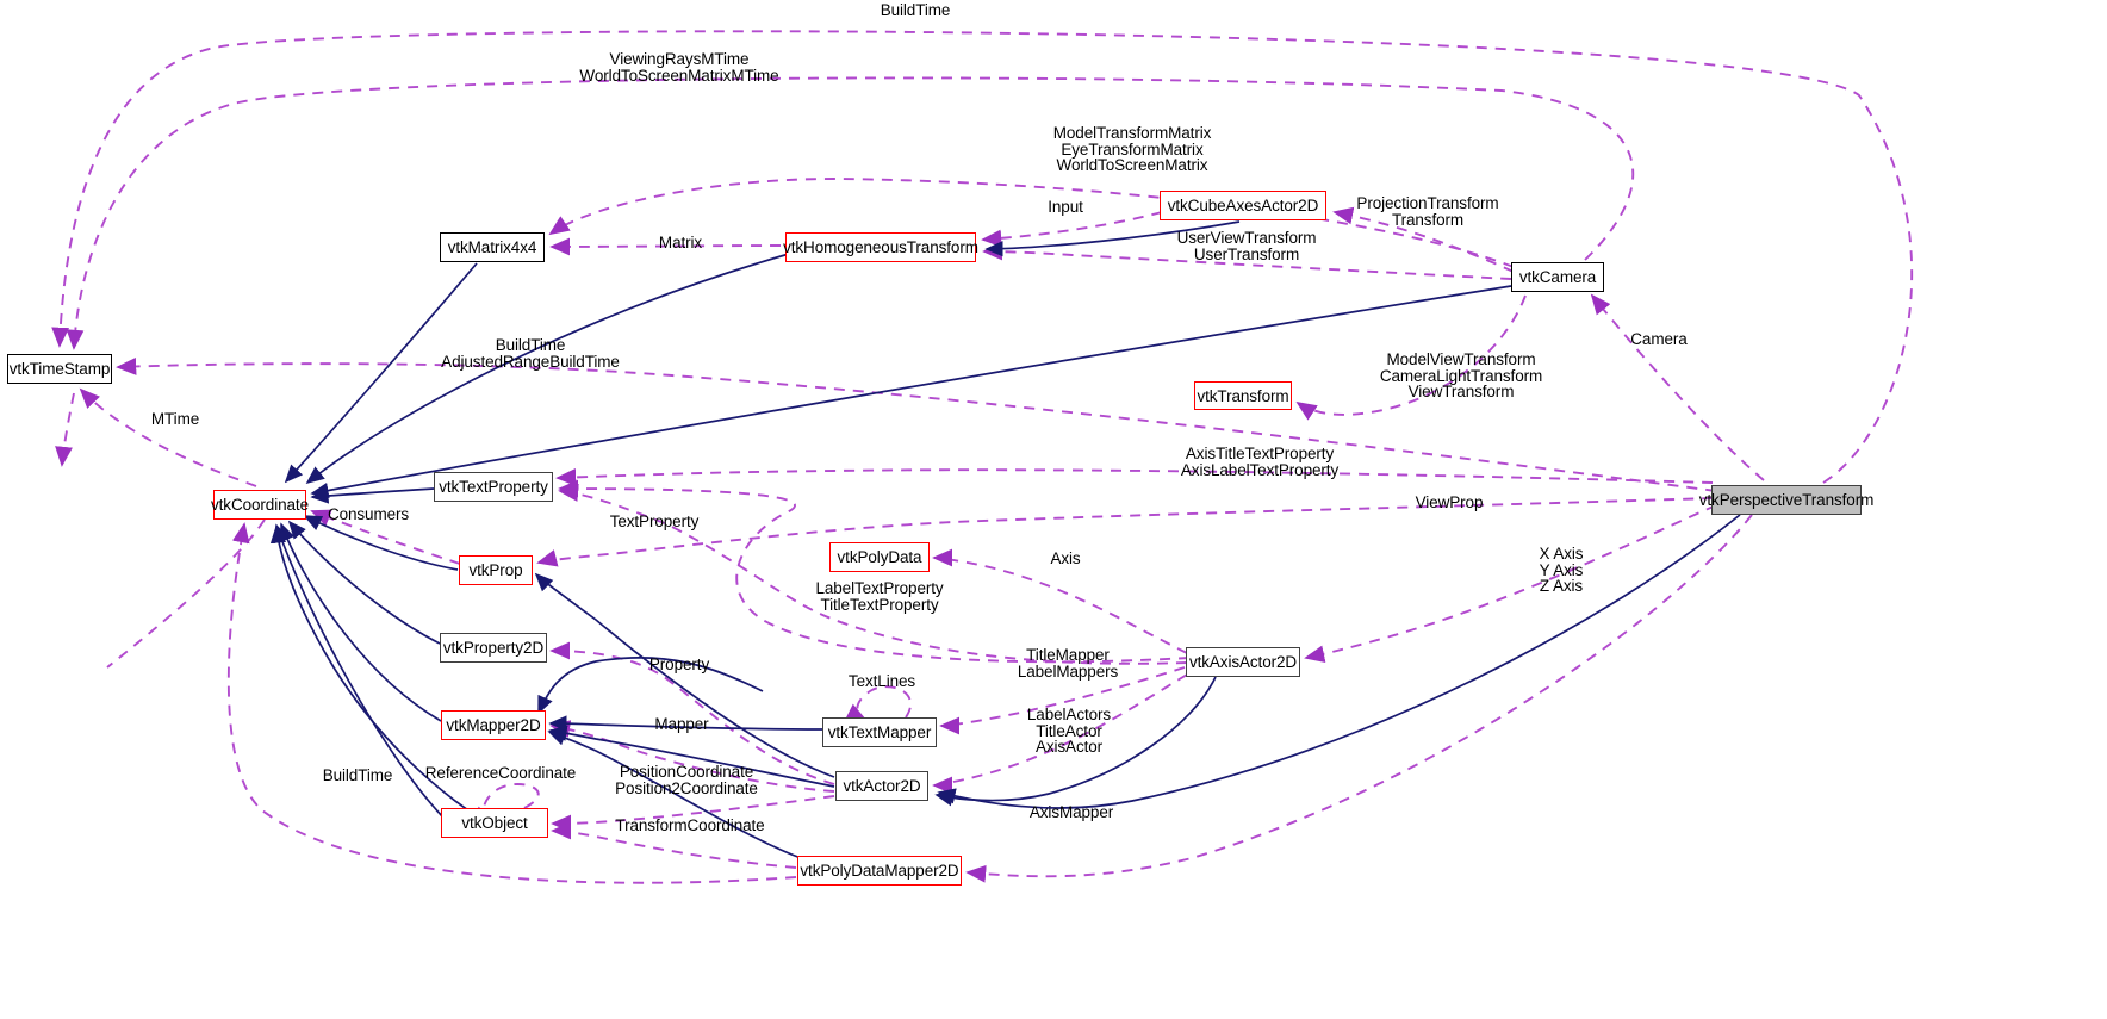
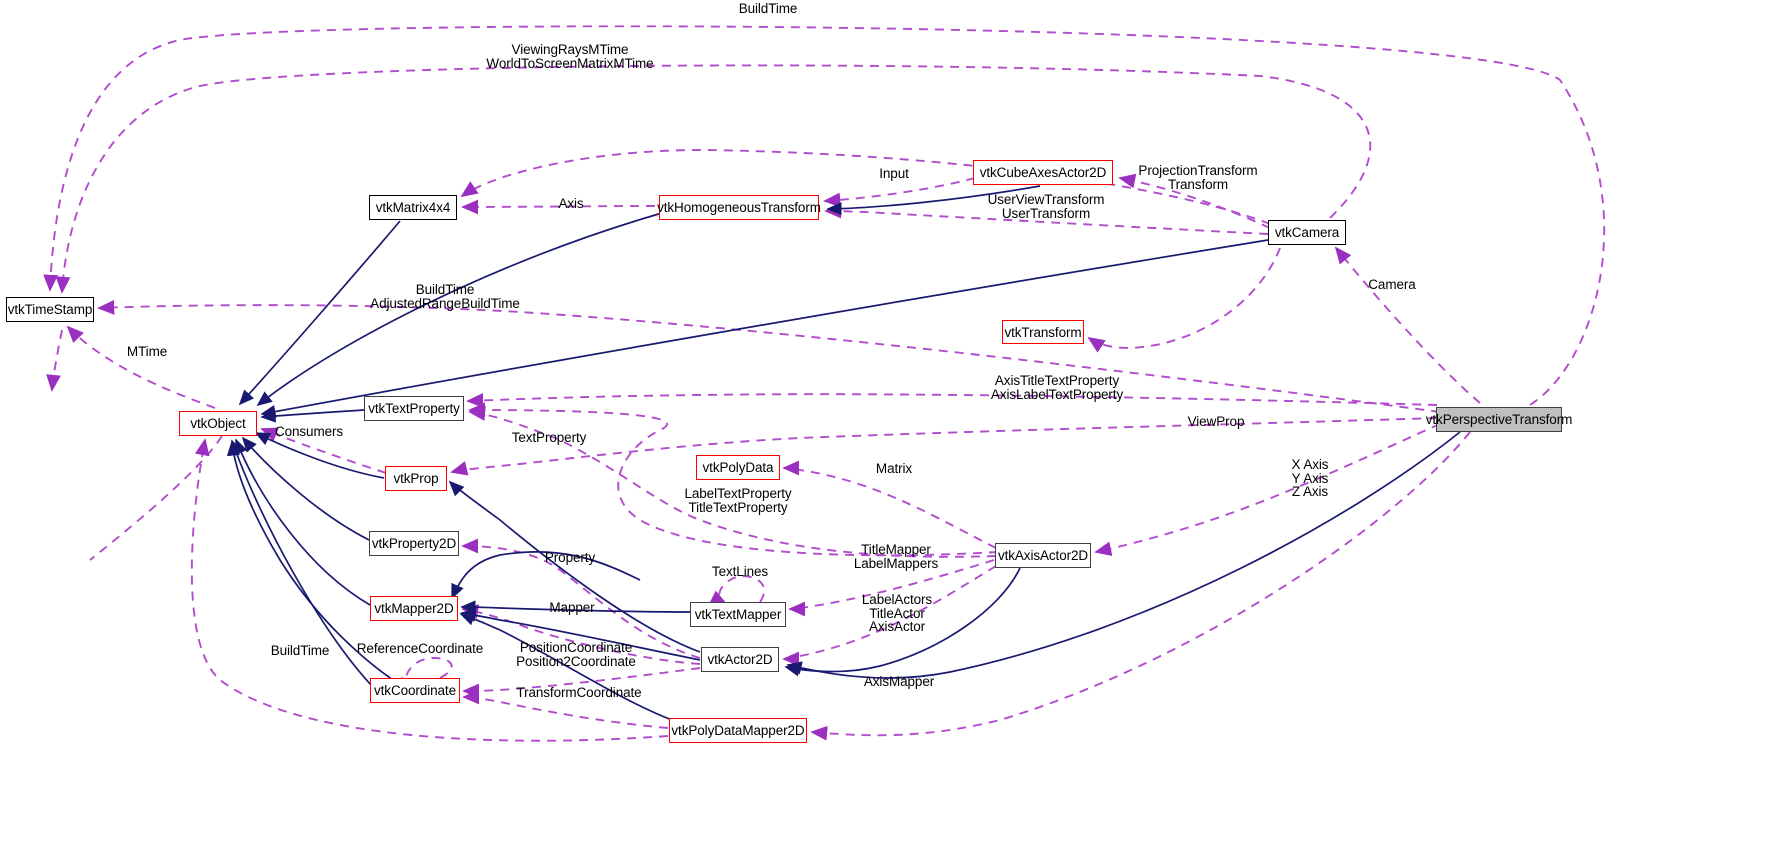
  vtkTimeStamp
  vtkMatrix4x4
  vtkHomogeneousTransform
  vtkCubeAxesActor2D
  vtkCamera
- vtkCoordinate
+ vtkObject
  vtkTextProperty
  vtkTransform
  vtkPerspectiveTransform
  vtkProp
  vtkPolyData
  vtkProperty2D
  vtkAxisActor2D
  vtkMapper2D
  vtkTextMapper
  vtkActor2D
- vtkObject
+ vtkCoordinate
  vtkPolyDataMapper2D
  BuildTime
  ViewingRaysMTime
  WorldToScreenMatrixMTime
- ModelTransformMatrix
- EyeTransformMatrix
- WorldToScreenMatrix
  Input
  ProjectionTransform
  Transform
- Matrix
+ Axis
  UserViewTransform
  UserTransform
  Camera
  BuildTime
  AdjustedRangeBuildTime
- ModelViewTransform
- CameraLightTransform
- ViewTransform
  MTime
  AxisTitleTextProperty
  AxisLabelTextProperty
  ViewProp
  Consumers
  TextProperty
- Axis
+ Matrix
  X Axis
  Y Axis
  Z Axis
  LabelTextProperty
  TitleTextProperty
  TitleMapper
  LabelMappers
  Property
  TextLines
  LabelActors
  TitleActor
  AxisActor
  Mapper
  PositionCoordinate
  Position2Coordinate
  BuildTime
  ReferenceCoordinate
  AxisMapper
  TransformCoordinate
